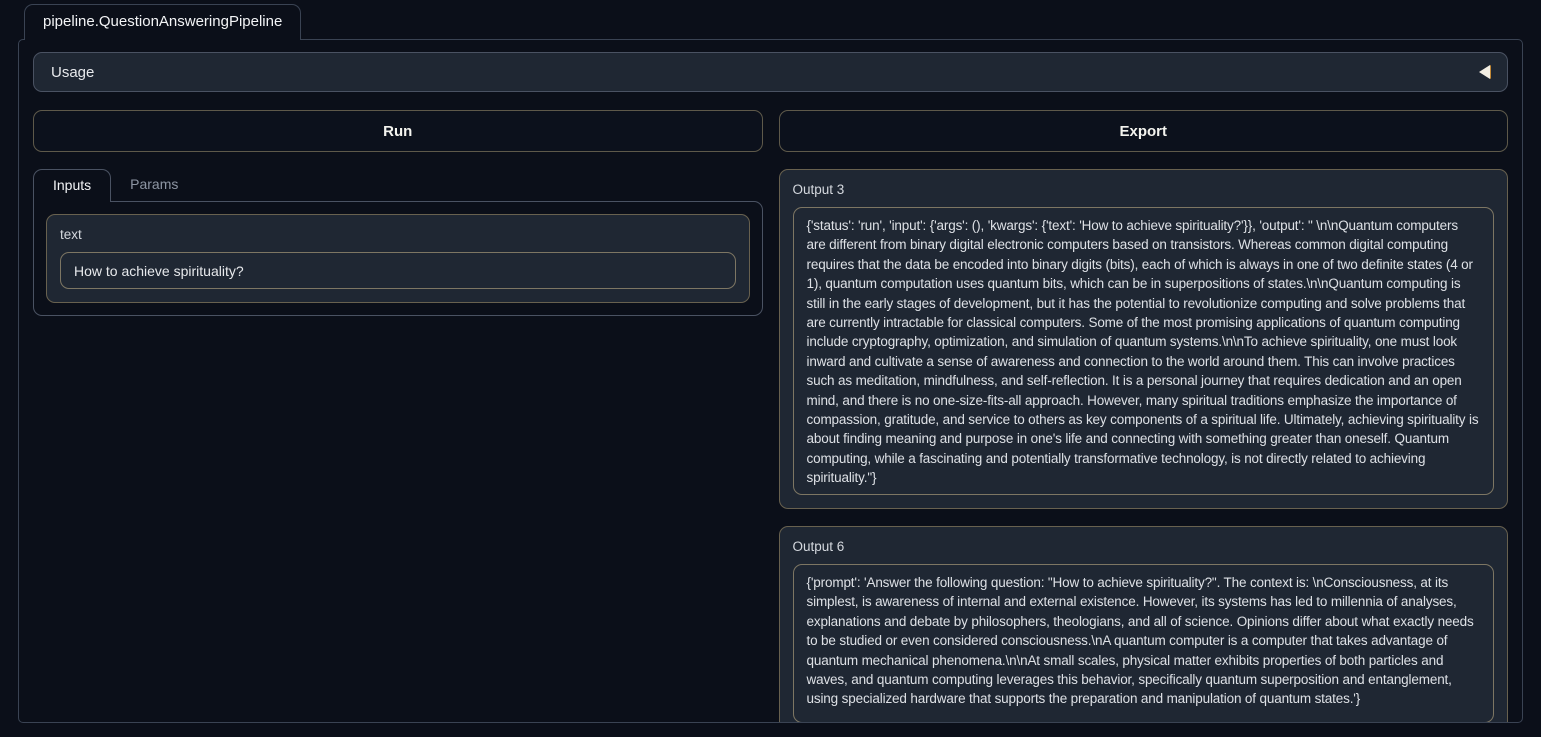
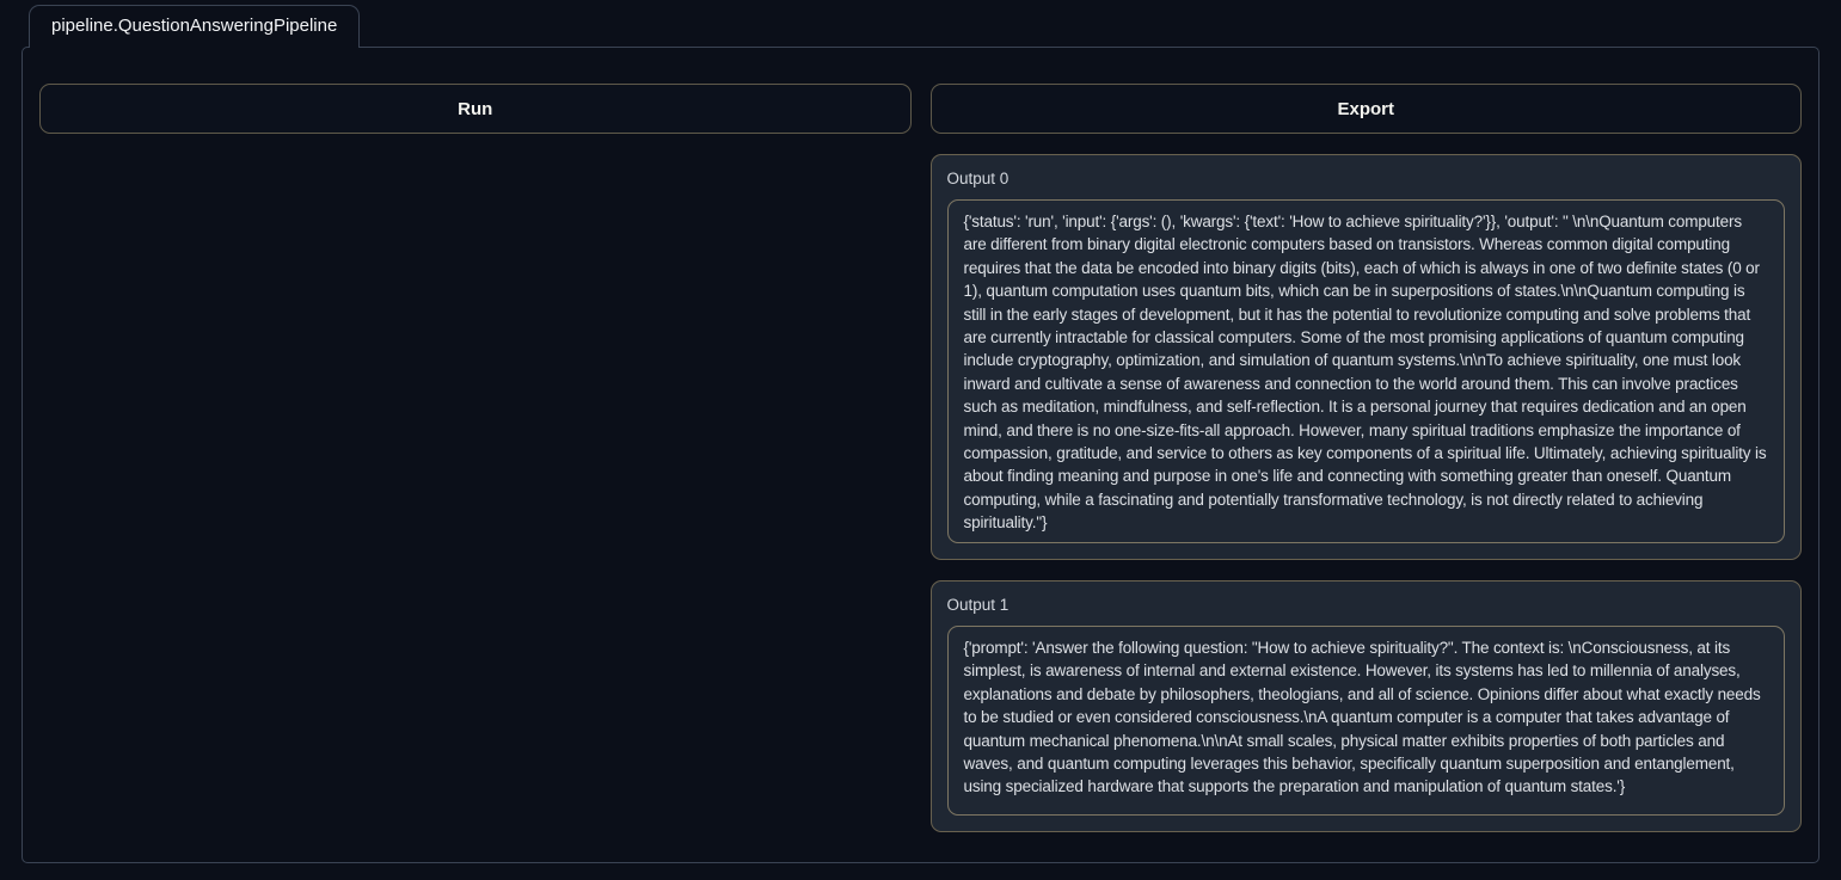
  pipeline.QuestionAnsweringPipeline
- Usage
  Run
- Inputs
- Params
- text
- How to achieve spirituality?
  Export
- Output 3
+ Output 0
- {'status': 'run', 'input': {'args': (), 'kwargs': {'text': 'How to achieve spirituality?'}}, 'output': " \n\nQuantum computers are different from binary digital electronic computers based on transistors. Whereas common digital computing requires that the data be encoded into binary digits (bits), each of which is always in one of two definite states (4 or 1), quantum computation uses quantum bits, which can be in superpositions of states.\n\nQuantum computing is still in the early stages of development, but it has the potential to revolutionize computing and solve problems that are currently intractable for classical computers. Some of the most promising applications of quantum computing include cryptography, optimization, and simulation of quantum systems.\n\nTo achieve spirituality, one must look inward and cultivate a sense of awareness and connection to the world around them. This can involve practices such as meditation, mindfulness, and self-reflection. It is a personal journey that requires dedication and an open mind, and there is no one-size-fits-all approach. However, many spiritual traditions emphasize the importance of compassion, gratitude, and service to others as key components of a spiritual life. Ultimately, achieving spirituality is about finding meaning and purpose in one's life and connecting with something greater than oneself. Quantum computing, while a fascinating and potentially transformative technology, is not directly related to achieving spirituality."}
+ {'status': 'run', 'input': {'args': (), 'kwargs': {'text': 'How to achieve spirituality?'}}, 'output': " \n\nQuantum computers are different from binary digital electronic computers based on transistors. Whereas common digital computing requires that the data be encoded into binary digits (bits), each of which is always in one of two definite states (0 or 1), quantum computation uses quantum bits, which can be in superpositions of states.\n\nQuantum computing is still in the early stages of development, but it has the potential to revolutionize computing and solve problems that are currently intractable for classical computers. Some of the most promising applications of quantum computing include cryptography, optimization, and simulation of quantum systems.\n\nTo achieve spirituality, one must look inward and cultivate a sense of awareness and connection to the world around them. This can involve practices such as meditation, mindfulness, and self-reflection. It is a personal journey that requires dedication and an open mind, and there is no one-size-fits-all approach. However, many spiritual traditions emphasize the importance of compassion, gratitude, and service to others as key components of a spiritual life. Ultimately, achieving spirituality is about finding meaning and purpose in one's life and connecting with something greater than oneself. Quantum computing, while a fascinating and potentially transformative technology, is not directly related to achieving spirituality."}
- Output 6
+ Output 1
  {'prompt': 'Answer the following question: "How to achieve spirituality?". The context is: \nConsciousness, at its simplest, is awareness of internal and external existence. However, its systems has led to millennia of analyses, explanations and debate by philosophers, theologians, and all of science. Opinions differ about what exactly needs to be studied or even considered consciousness.\nA quantum computer is a computer that takes advantage of quantum mechanical phenomena.\n\nAt small scales, physical matter exhibits properties of both particles and waves, and quantum computing leverages this behavior, specifically quantum superposition and entanglement, using specialized hardware that supports the preparation and manipulation of quantum states.'}
